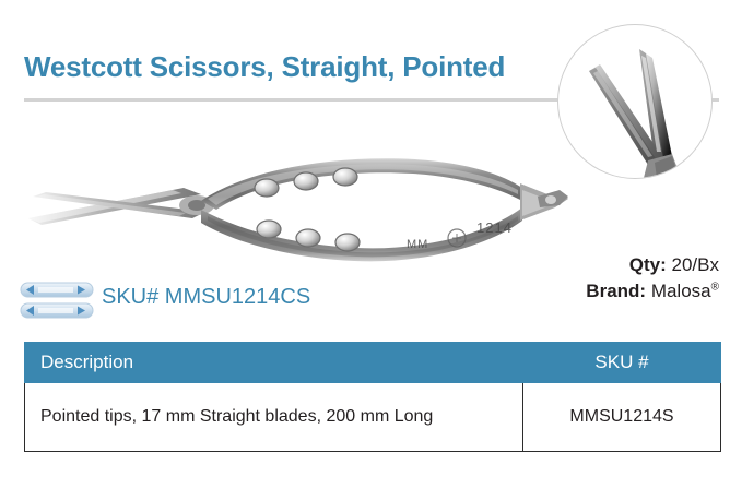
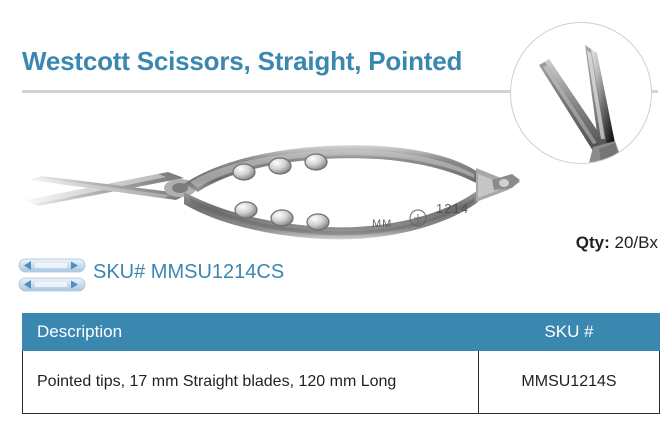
  Westcott Scissors, Straight, Pointed
  MM
  1214
  SKU# MMSU1214CS
  Qty: 20/Bx
- Brand: Malosa®
  Description	SKU #
- Pointed tips, 17 mm Straight blades, 200 mm Long	MMSU1214S
+ Pointed tips, 17 mm Straight blades, 120 mm Long	MMSU1214S
